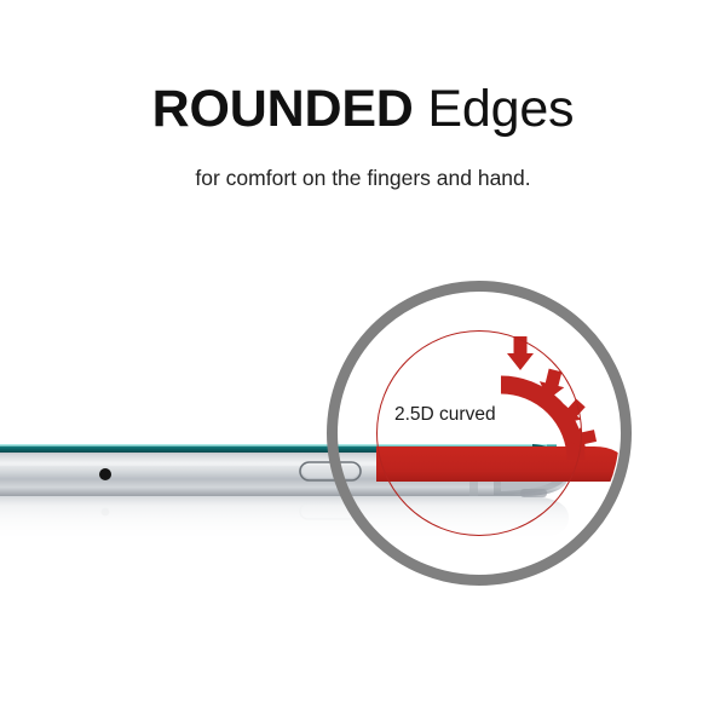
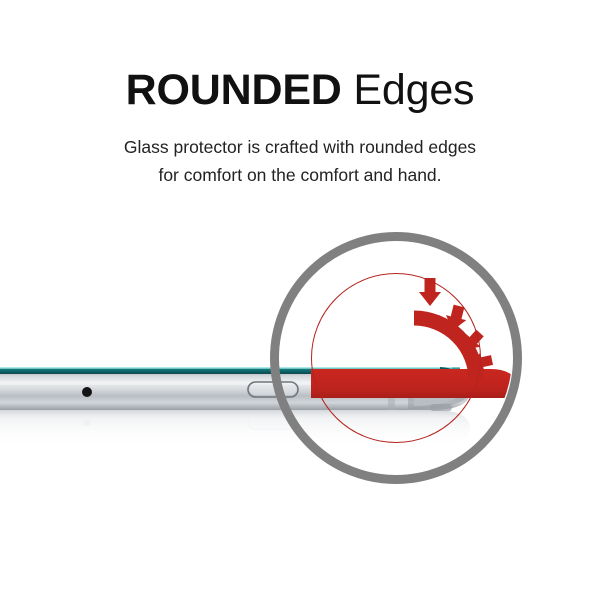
  ROUNDED Edges
+ Glass protector is crafted with rounded edges
- for comfort on the fingers and hand.
+ for comfort on the comfort and hand.
- 2.5D curved
